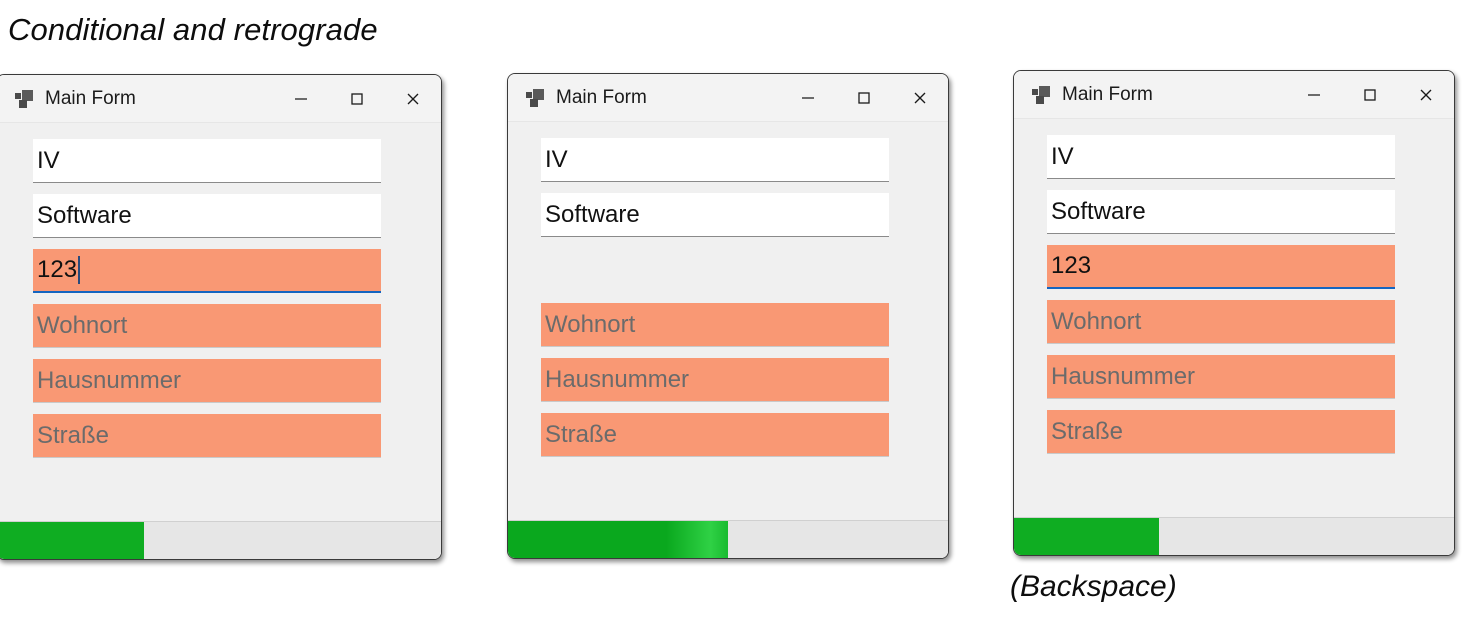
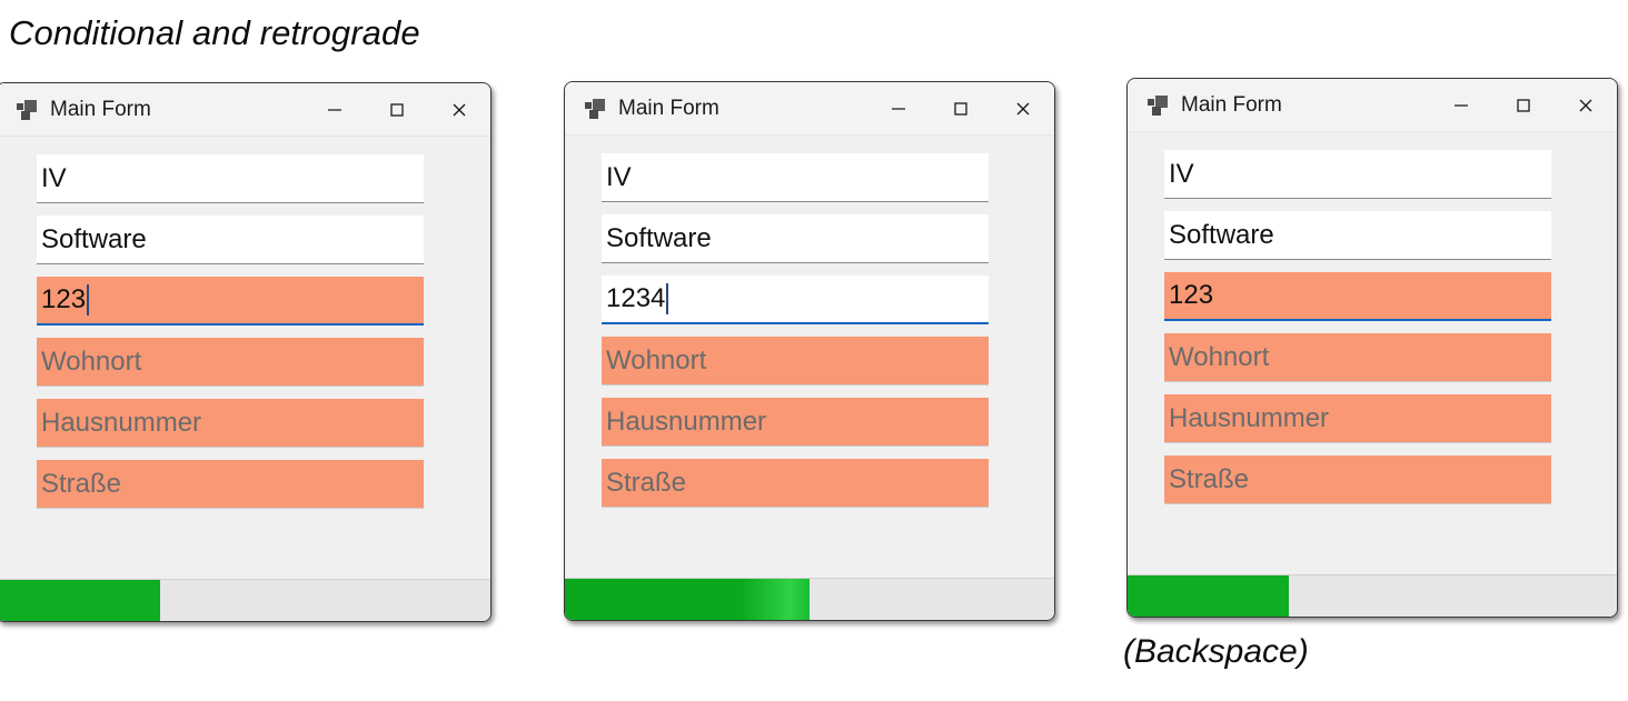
  Conditional and retrograde
  Main Form
  IV
  Software
  123
  Wohnort
  Hausnummer
  Straße
  Main Form
  IV
  Software
+ 1234
  Wohnort
  Hausnummer
  Straße
  Main Form
  IV
  Software
  123
  Wohnort
  Hausnummer
  Straße
  (Backspace)
